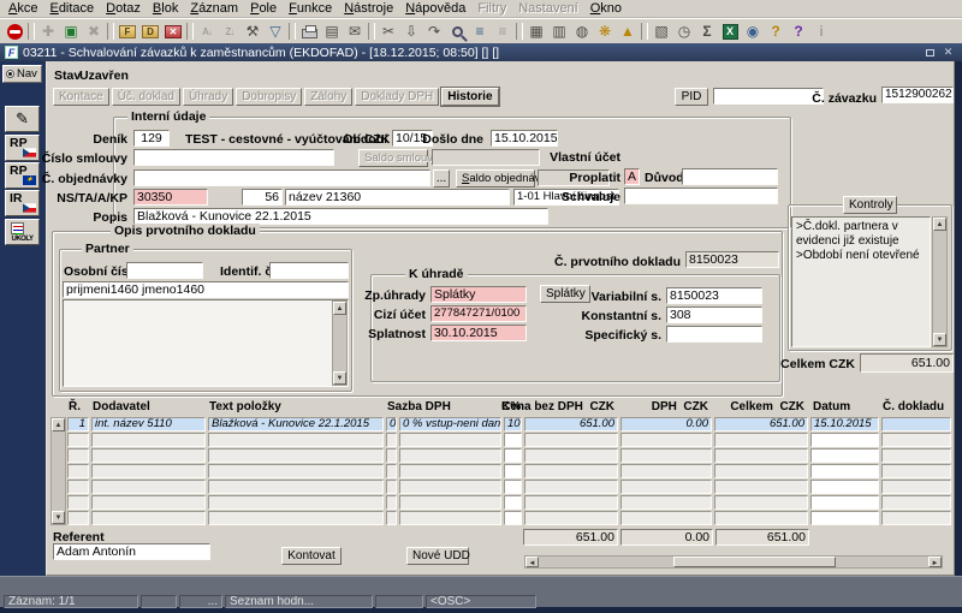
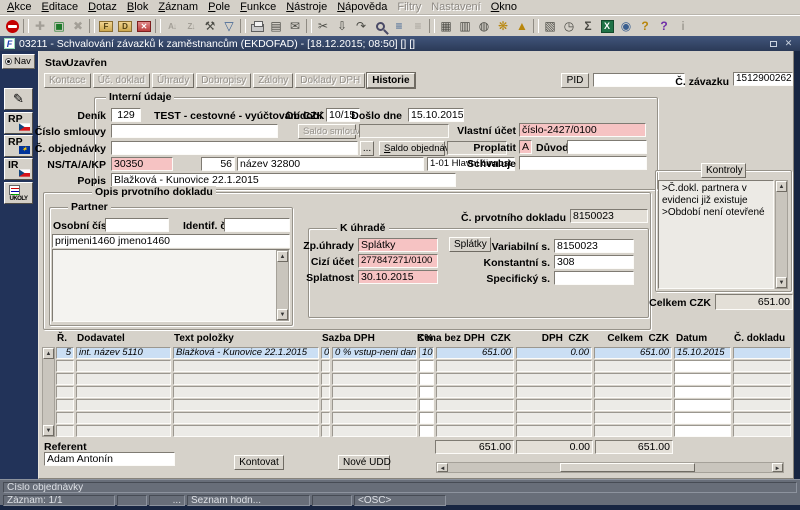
  Akce
  Editace
  Dotaz
  Blok
  Záznam
  Pole
  Funkce
  Nástroje
  Nápověda
  Filtry
  Nastavení
  Okno
  ✚
  ▣
  ✖
  F
  D
  ✕
  A↓
  Z↓
  ⚒
  ▽
  ▤
  ✉
  ✂
  ⇩
  ↷
  ≡
  ≡
  ▦
  ▥
  ◍
  ❋
  ▲
  ▧
  ◷
  Σ
  X
  ◉
  ?
  ?
  i
  F
  03211 - Schvalování závazků k zaměstnancům (EKDOFAD) - [18.12.2015; 08:50] [] []
  ✕
  Nav
  ✎
  RP
  RP
  IR
  Stav
  Uzavřen
  Kontace
  Úč. doklad
  Úhrady
  Dobropisy
  Zálohy
  Doklady DPH
  Historie
  PID
  Č. závazku
  1512900262
  Interní údaje
  Deník
  129
  TEST - cestovné - vyúčtování CZK
  Období
  10/15
  Došlo dne
  15.10.2015
  Číslo smlouvy
  Saldo smlouv
  Č. objednávky
  ...
  Saldo objedná
  NS/TA/A/KP
  30350
  56
- název 21360
+ název 32800
  1-01 Hlavní činnost
  Popis
  Blažková - Kunovice 22.1.2015
  Vlastní účet
+ číslo-2427/0100
  Proplatit
  A
  Důvod
  Schvaluje
  Kontroly
  >Č.dokl. partnera v evidenci již existuje
  >Období není otevřené
  Opis prvotního dokladu
  Partner
  Osobní čís
  Identif.
  prijmeni1460 jmeno1460
  Č. prvotního dokladu
  8150023
  K úhradě
  Zp.úhrady
  Splátky
  Splátky
  Cizí účet
  277847271/0100
  Splatnost
  30.10.2015
  Variabilní s.
  8150023
  Konstantní s.
  308
  Specifický s.
  Celkem CZK
  651.00
  Ř.
  Dodavatel
  Text položky
  Sazba DPH
  K%
  Cena bez DPH CZK
  DPH CZK
  Celkem CZK
  Datum
  Č. dokladu
- 1
+ 5
  int. název 5110
  Blažková - Kunovice 22.1.2015
  0
  0 % vstup-neni dan
  651.00
  0.00
  651.00
  15.10.2015
  651.00
  0.00
  651.00
  Referent
  Adam Antonín
  Kontovat
  Nové UDD
+ Číslo objednávky
  Záznam: 1/1
  ...
  Seznam hodn...
  <OSC>
